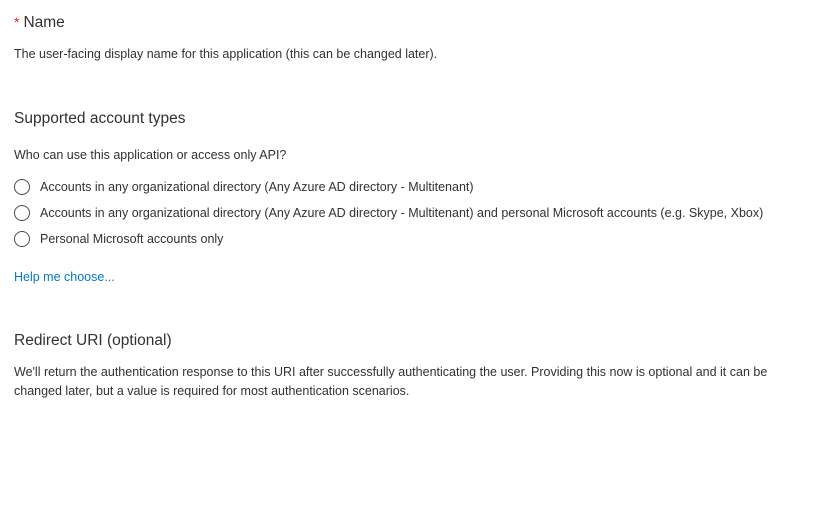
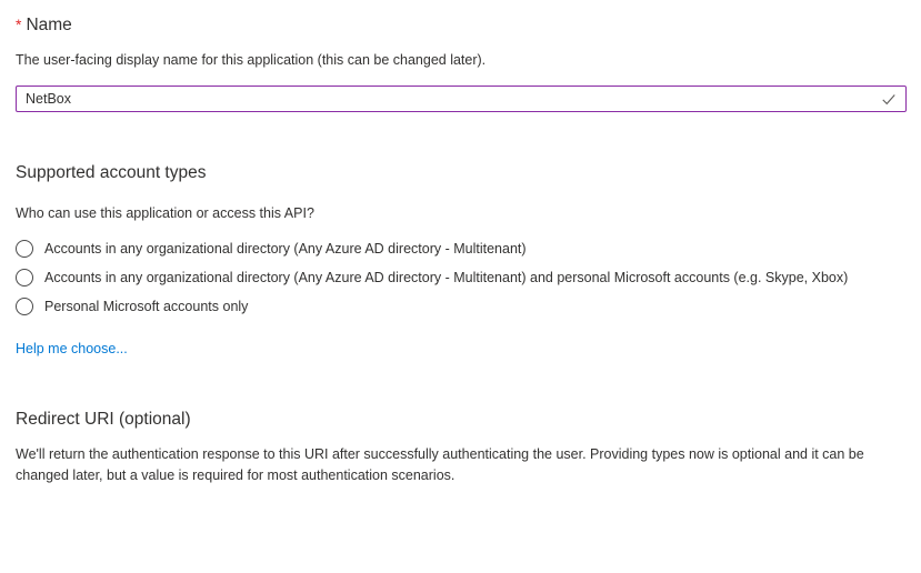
  * Name
  The user-facing display name for this application (this can be changed later).
+ NetBox
  Supported account types
- Who can use this application or access only API?
+ Who can use this application or access this API?
  Accounts in any organizational directory (Any Azure AD directory - Multitenant)
  Accounts in any organizational directory (Any Azure AD directory - Multitenant) and personal Microsoft accounts (e.g. Skype, Xbox)
  Personal Microsoft accounts only
  Help me choose...
  Redirect URI (optional)
- We'll return the authentication response to this URI after successfully authenticating the user. Providing this now is optional and it can be changed later, but a value is required for most authentication scenarios.
+ We'll return the authentication response to this URI after successfully authenticating the user. Providing types now is optional and it can be changed later, but a value is required for most authentication scenarios.
